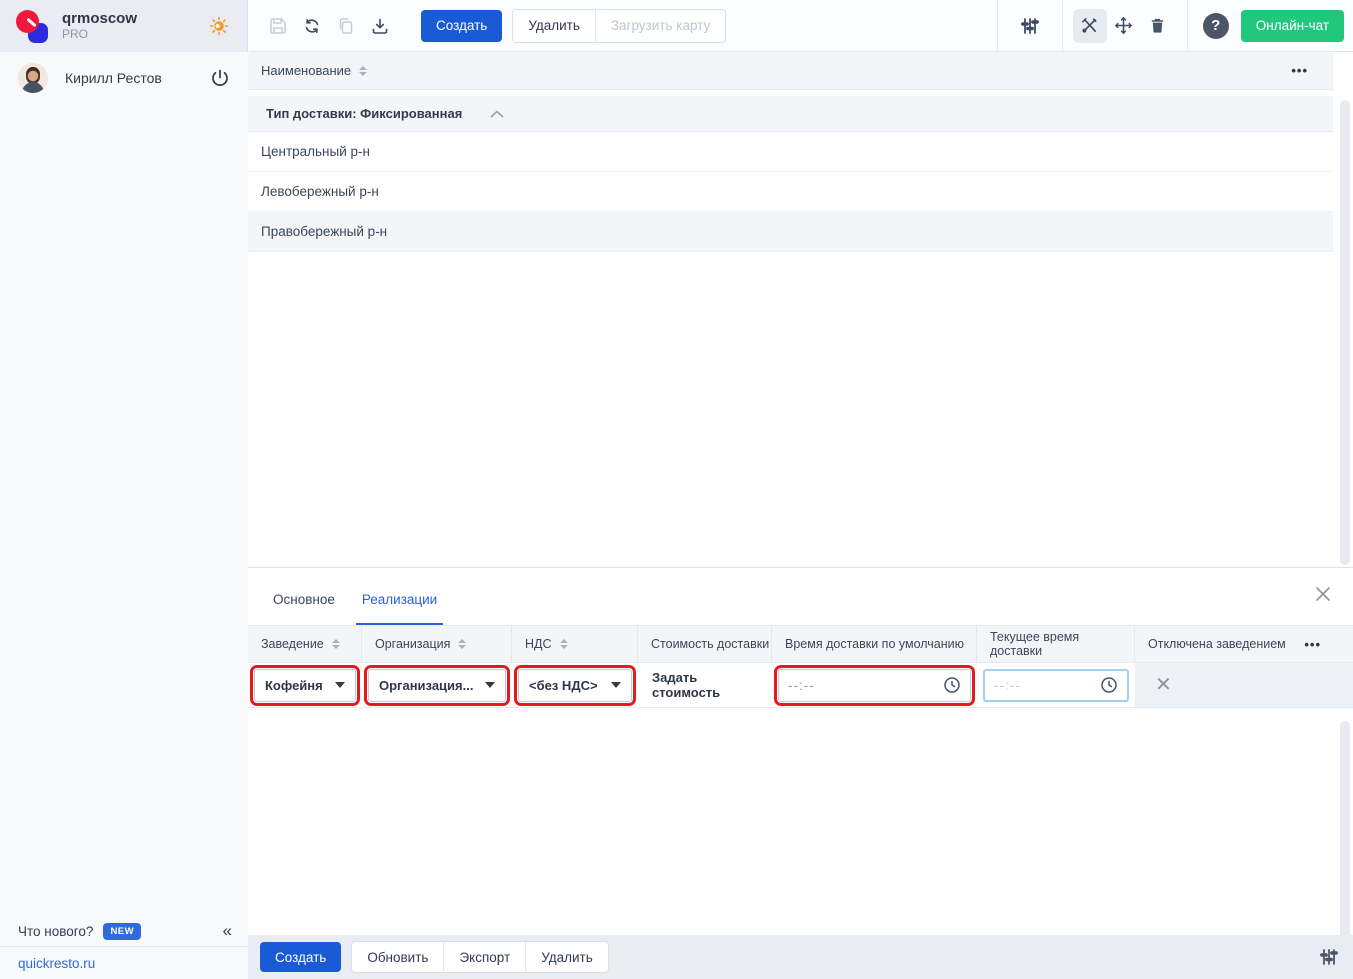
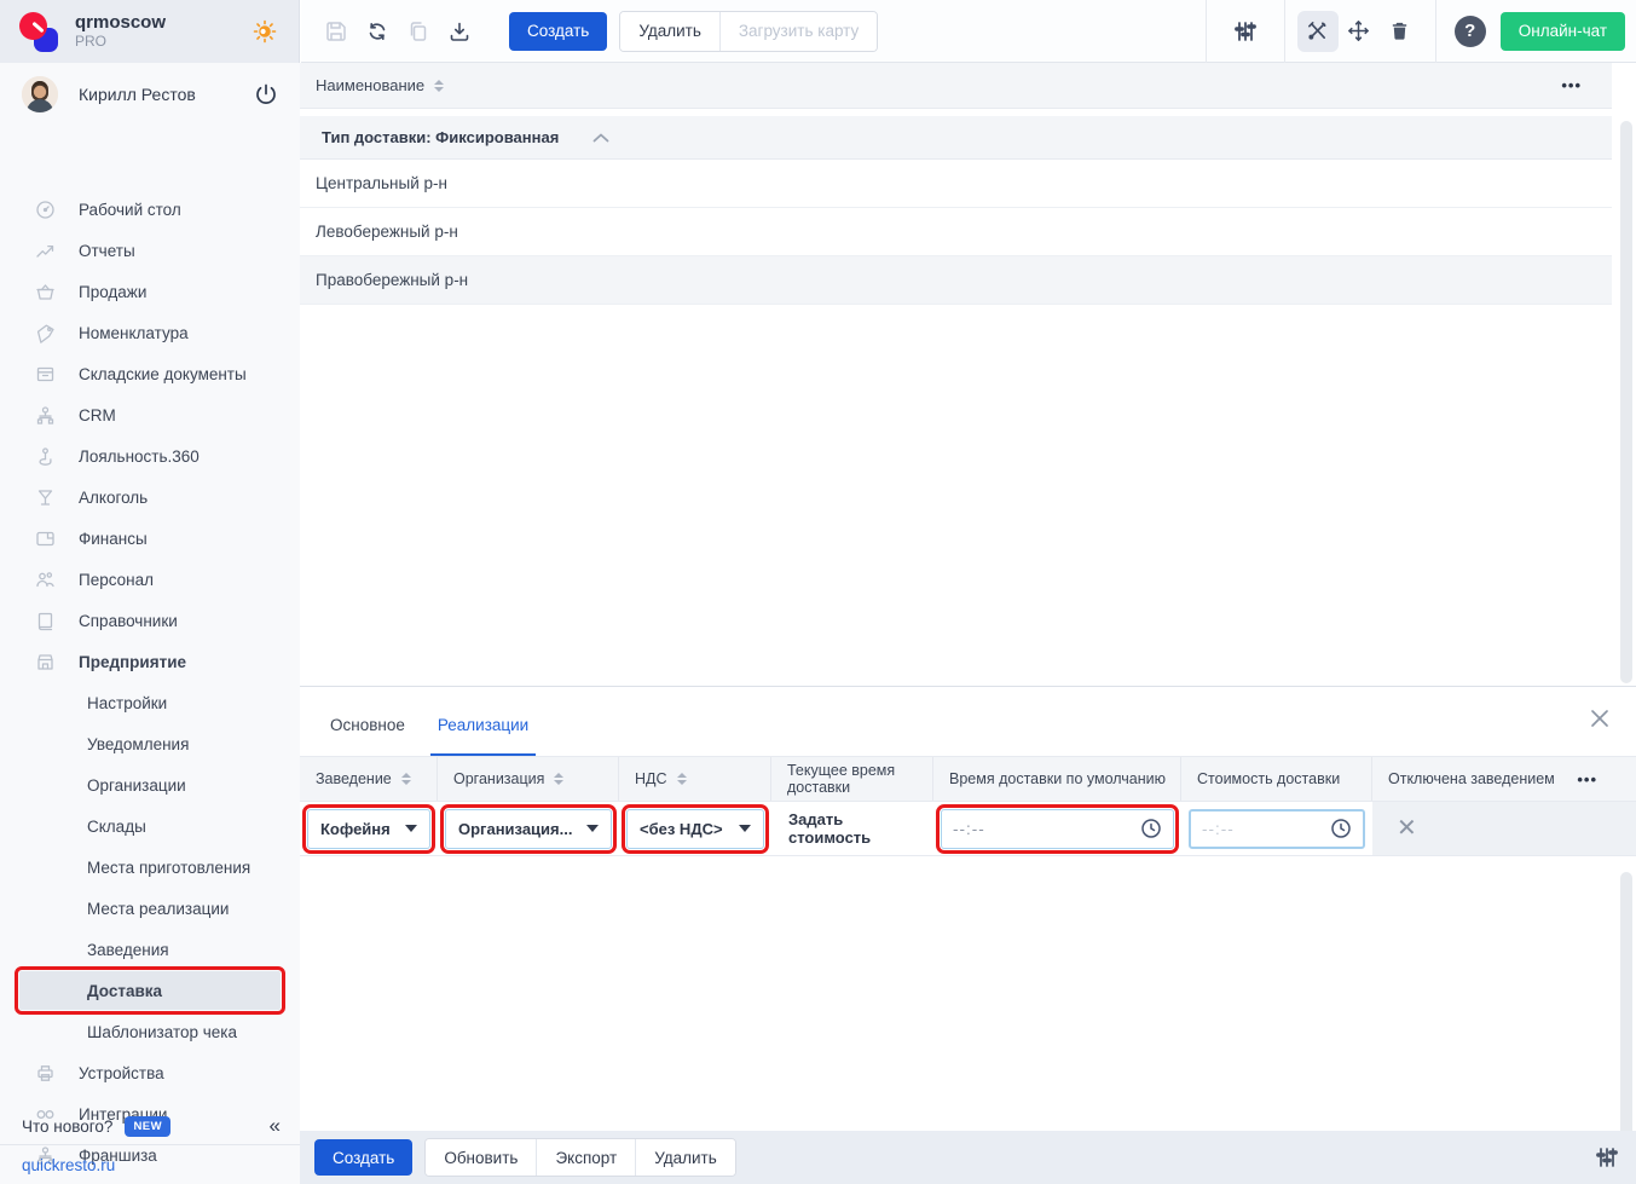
  qrmoscow
  PRO
  Создать
  Удалить
  Загрузить карту
  ?
  Онлайн-чат
  Кирилл Рестов
+ Рабочий стол
+ Отчеты
+ Продажи
+ Номенклатура
+ Складские документы
+ CRM
+ Лояльность.360
+ Алкоголь
+ Финансы
+ Персонал
+ Справочники
+ Предприятие
+ Настройки
+ Уведомления
+ Организации
+ Склады
+ Места приготовления
+ Места реализации
+ Заведения
+ Доставка
+ Шаблонизатор чека
+ Устройства
+ Интеграции
+ Франшиза
  Что нового?
  NEW
  «
  quickresto.ru
  Наименование
  •••
  Тип доставки: Фиксированная
  Центральный р-н
  Левобережный р-н
  Правобережный р-н
  Основное
  Реализации
  Заведение
  Организация
  НДС
- Стоимость доставки
+ Текущее время доставки
  Время доставки по умолчанию
- Текущее время доставки
+ Стоимость доставки
  Отключена заведением
  •••
  Кофейня
  Организация...
  <без НДС>
  Задать стоимость
  --:--
  --:--
  ✕
  Создать
  Обновить
  Экспорт
  Удалить
